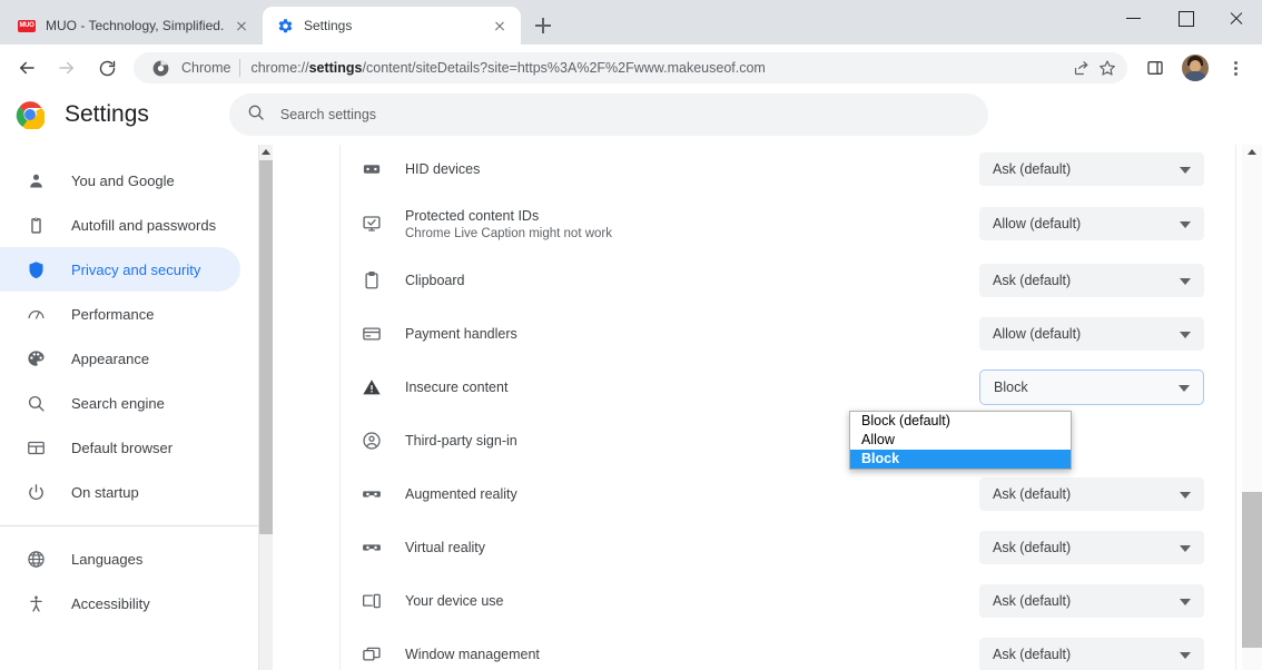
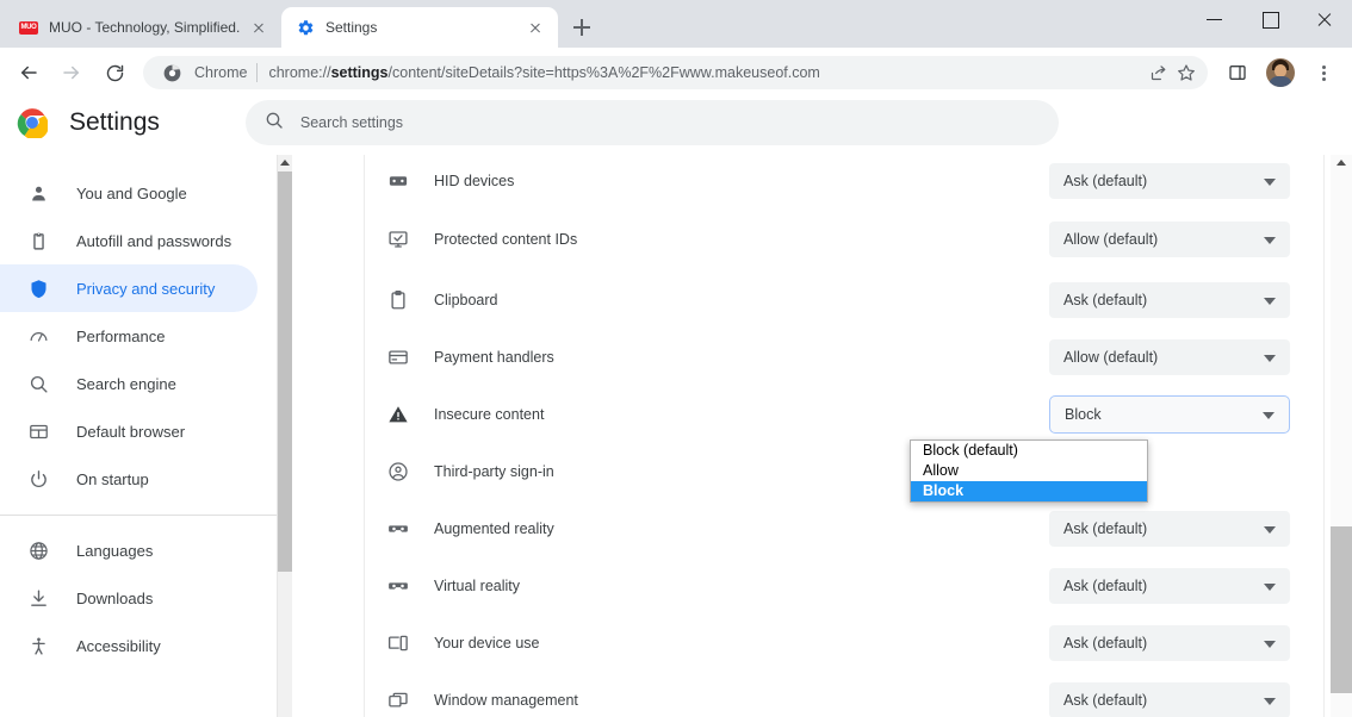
  MUO - Technology, Simplified.
  Settings
  Chrome
  chrome://settings/content/siteDetails?site=https%3A%2F%2Fwww.makeuseof.com
  Settings
  Search settings
  You and Google
  Autofill and passwords
  Privacy and security
  Performance
- Appearance
  Search engine
  Default browser
  On startup
  Languages
+ Downloads
  Accessibility
  HID devices
  Ask (default)
  Protected content IDs
- Chrome Live Caption might not work
  Allow (default)
  Clipboard
  Ask (default)
  Payment handlers
  Allow (default)
  Insecure content
  Block
  Third-party sign-in
  Augmented reality
  Ask (default)
  Virtual reality
  Ask (default)
  Your device use
  Ask (default)
  Window management
  Ask (default)
  Block (default)
  Allow
  Block
